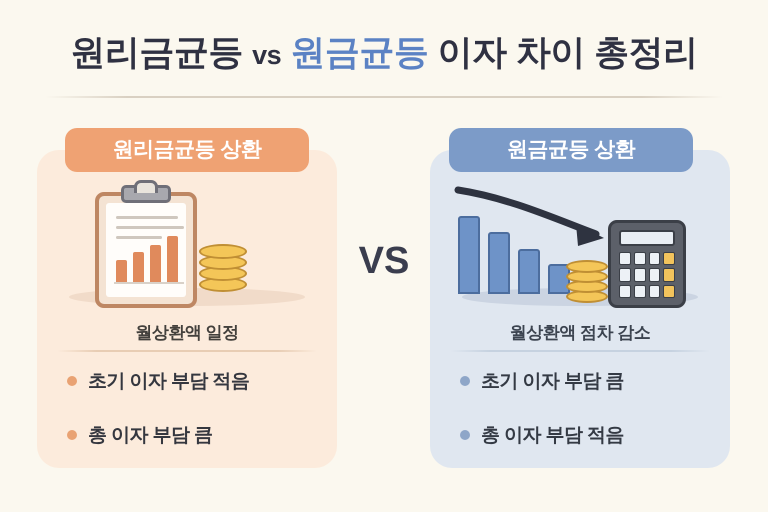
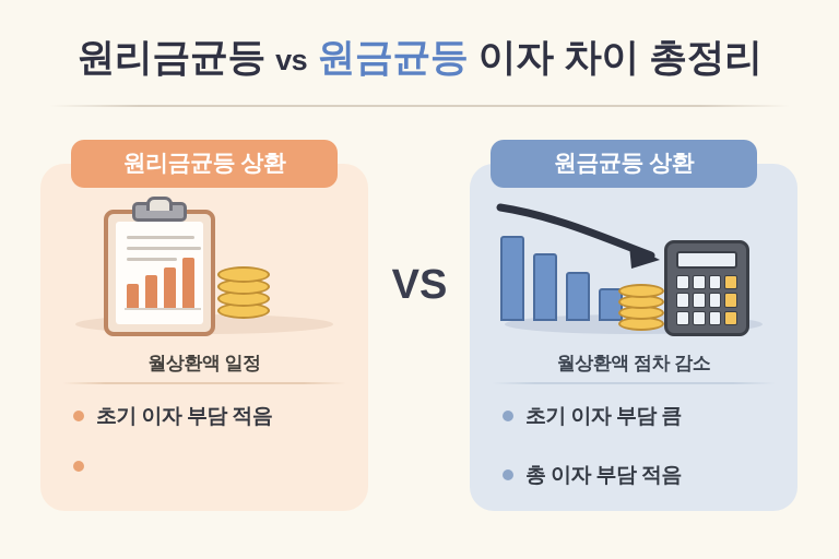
  원리금균등 vs 원금균등 이자 차이 총정리
  월상환액 일정
  초기 이자 부담 적음
- 총 이자 부담 큼
  원리금균등 상환
  월상환액 점차 감소
  초기 이자 부담 큼
  총 이자 부담 적음
  원금균등 상환
  VS
